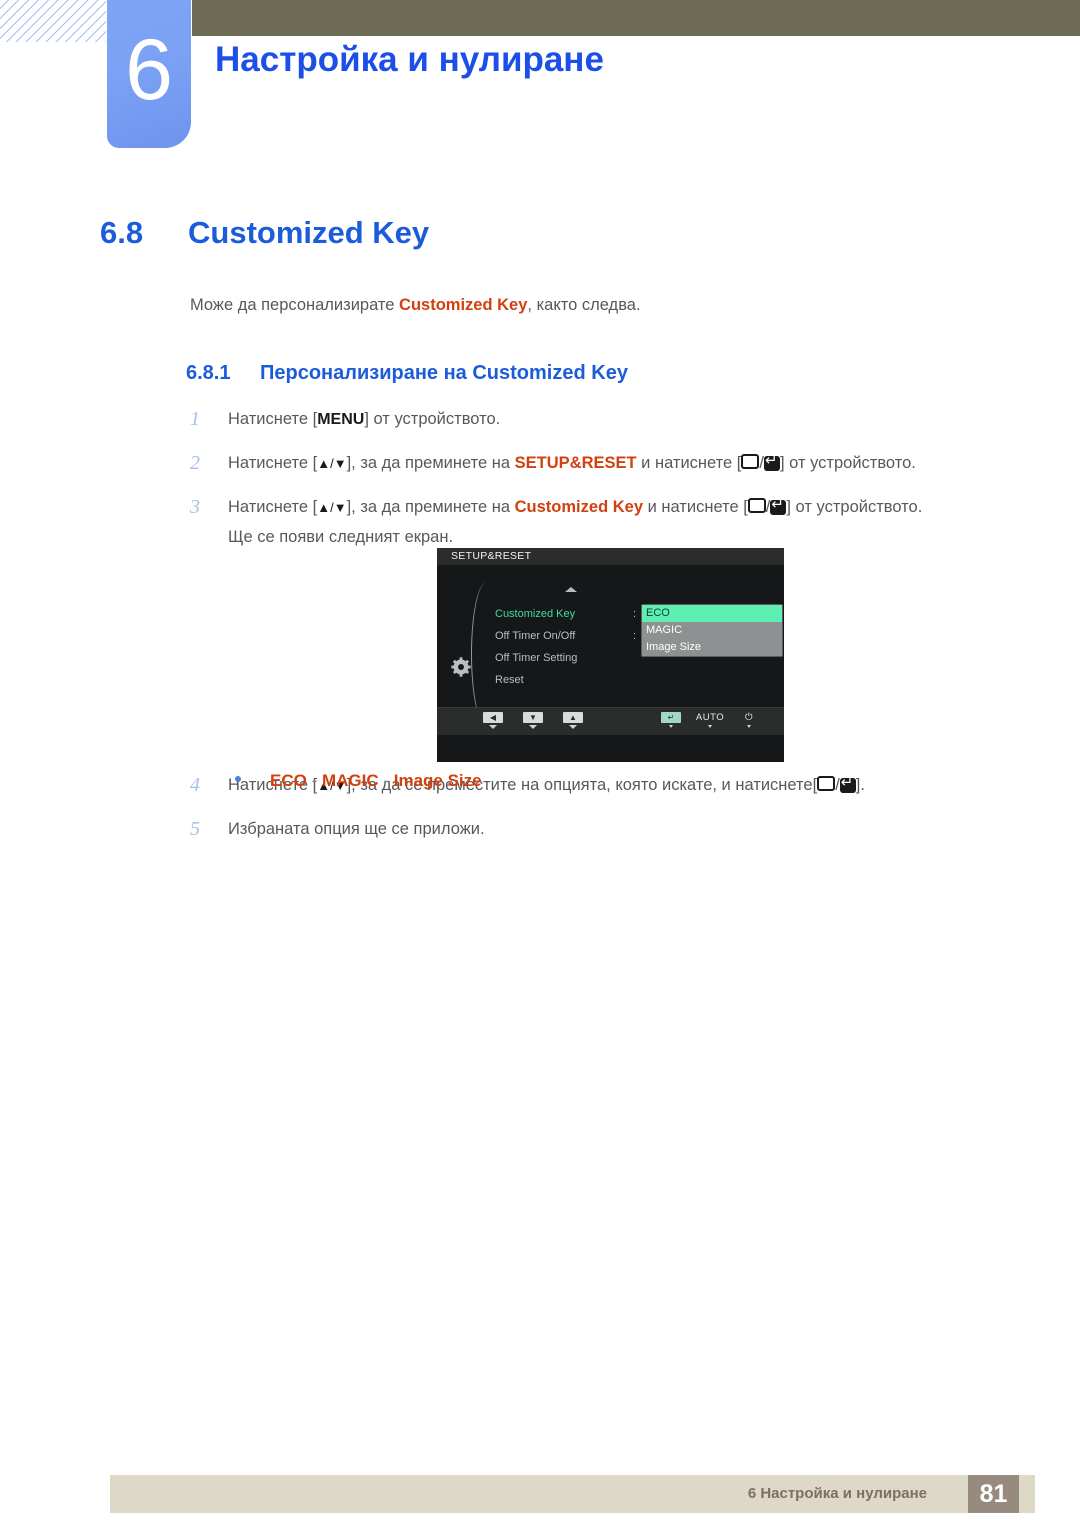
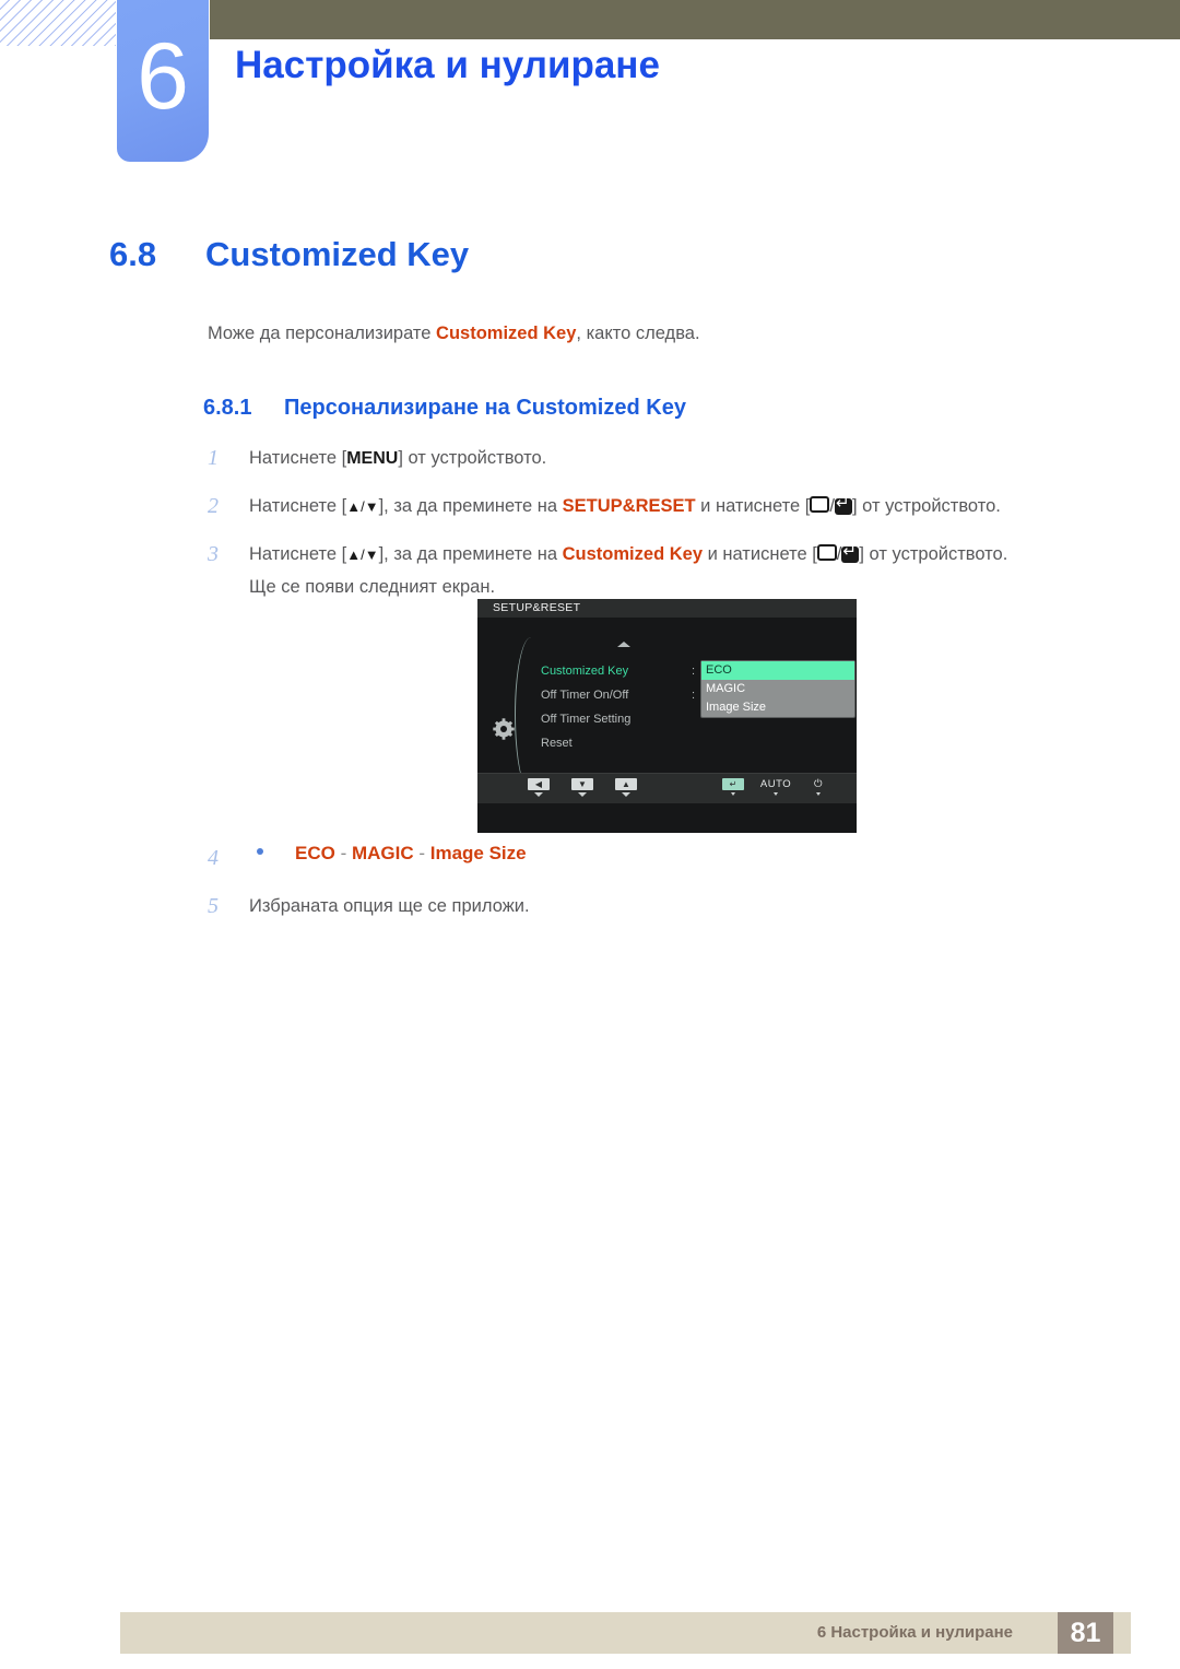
  6
  Настройка и нулиране
  6.8 Customized Key
  Може да персонализирате Customized Key, както следва.
  6.8.1 Персонализиране на Customized Key
  1
  Натиснете [MENU] от устройството.
  2
  Натиснете [▲/▼], за да преминете на SETUP&RESET и натиснете [ / ] от устройството.
  3
  Натиснете [▲/▼], за да преминете на Customized Key и натиснете [ / ] от устройството.
  Ще се появи следният екран.
  4
- Натиснете [▲/▼], за да се преместите на опцията, която искате, и натиснете[ / ].
  5
  Избраната опция ще се приложи.
  SETUP&RESET
  Customized Key
  Off Timer On/Off
  Off Timer Setting
  Reset
  :
  :
  ECO
  MAGIC
  Image Size
  ◀
  ▼
  ▲
  ↵
  AUTO
  ⏻
  ECO - MAGIC - Image Size
  6 Настройка и нулиране
  81
